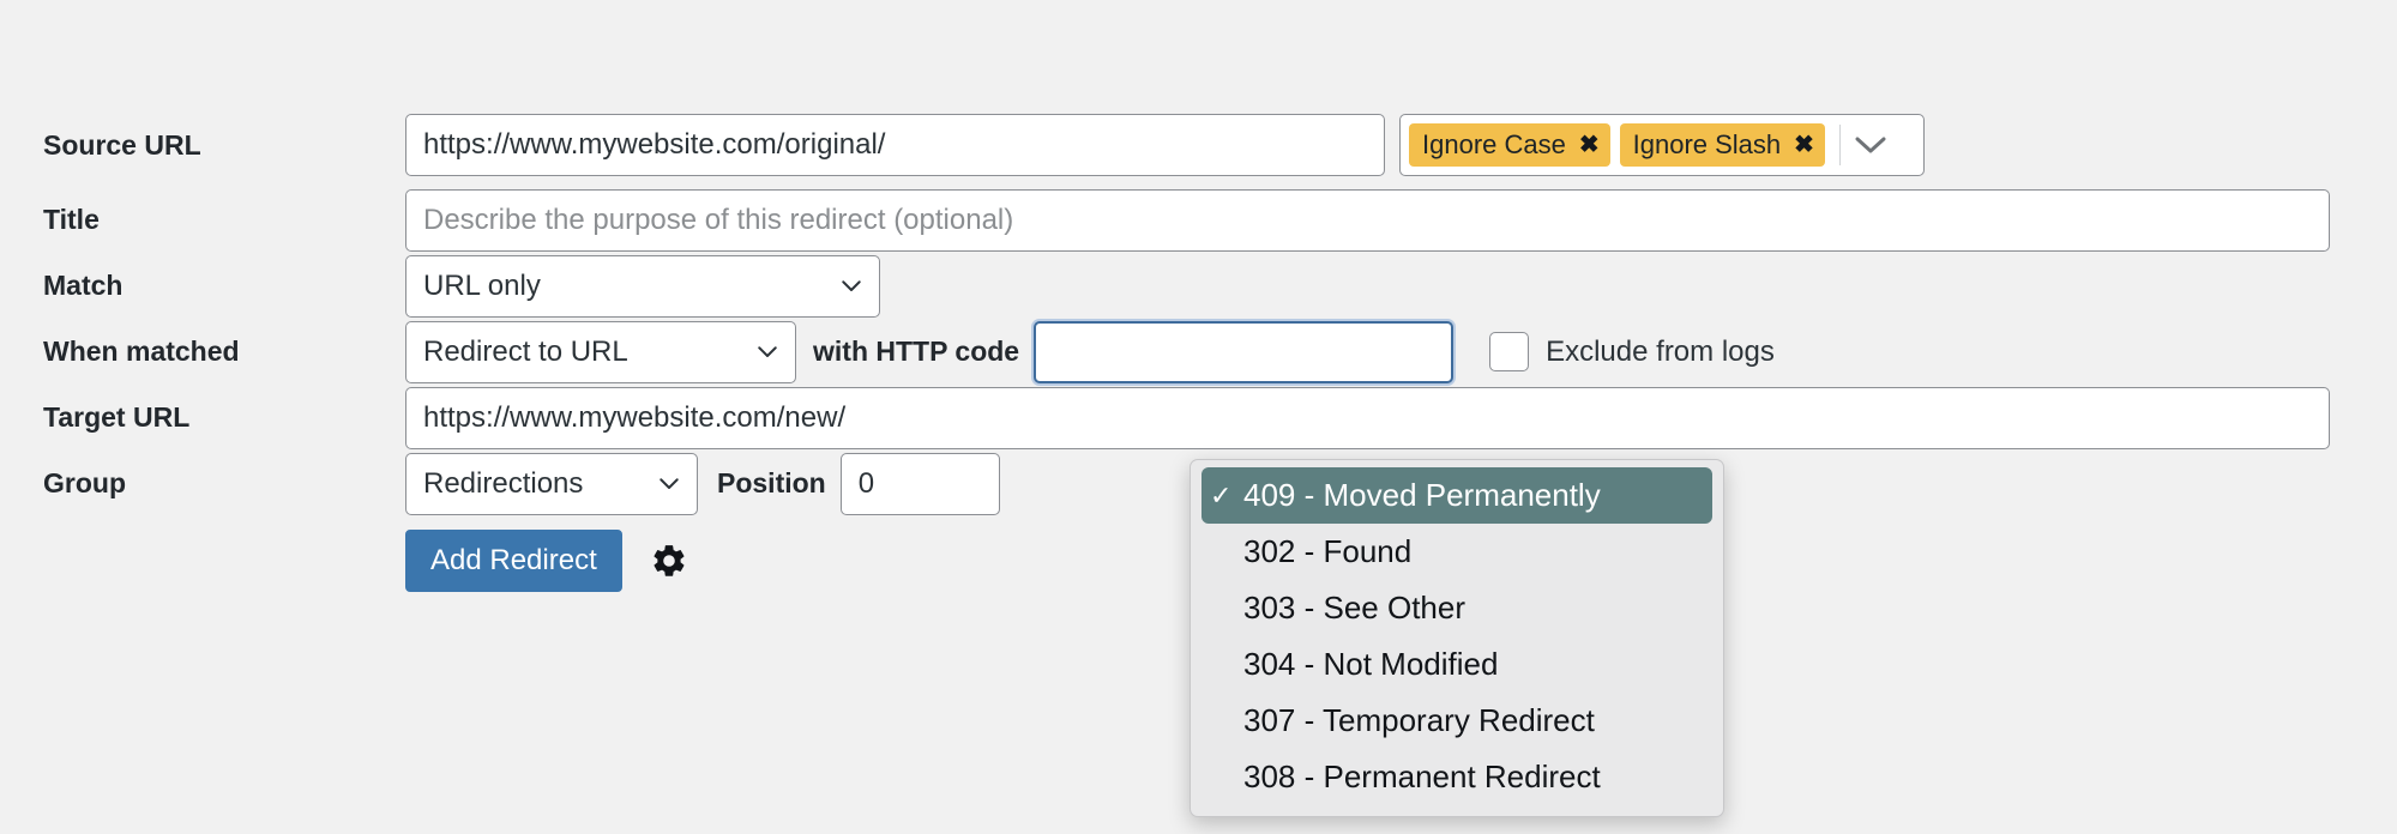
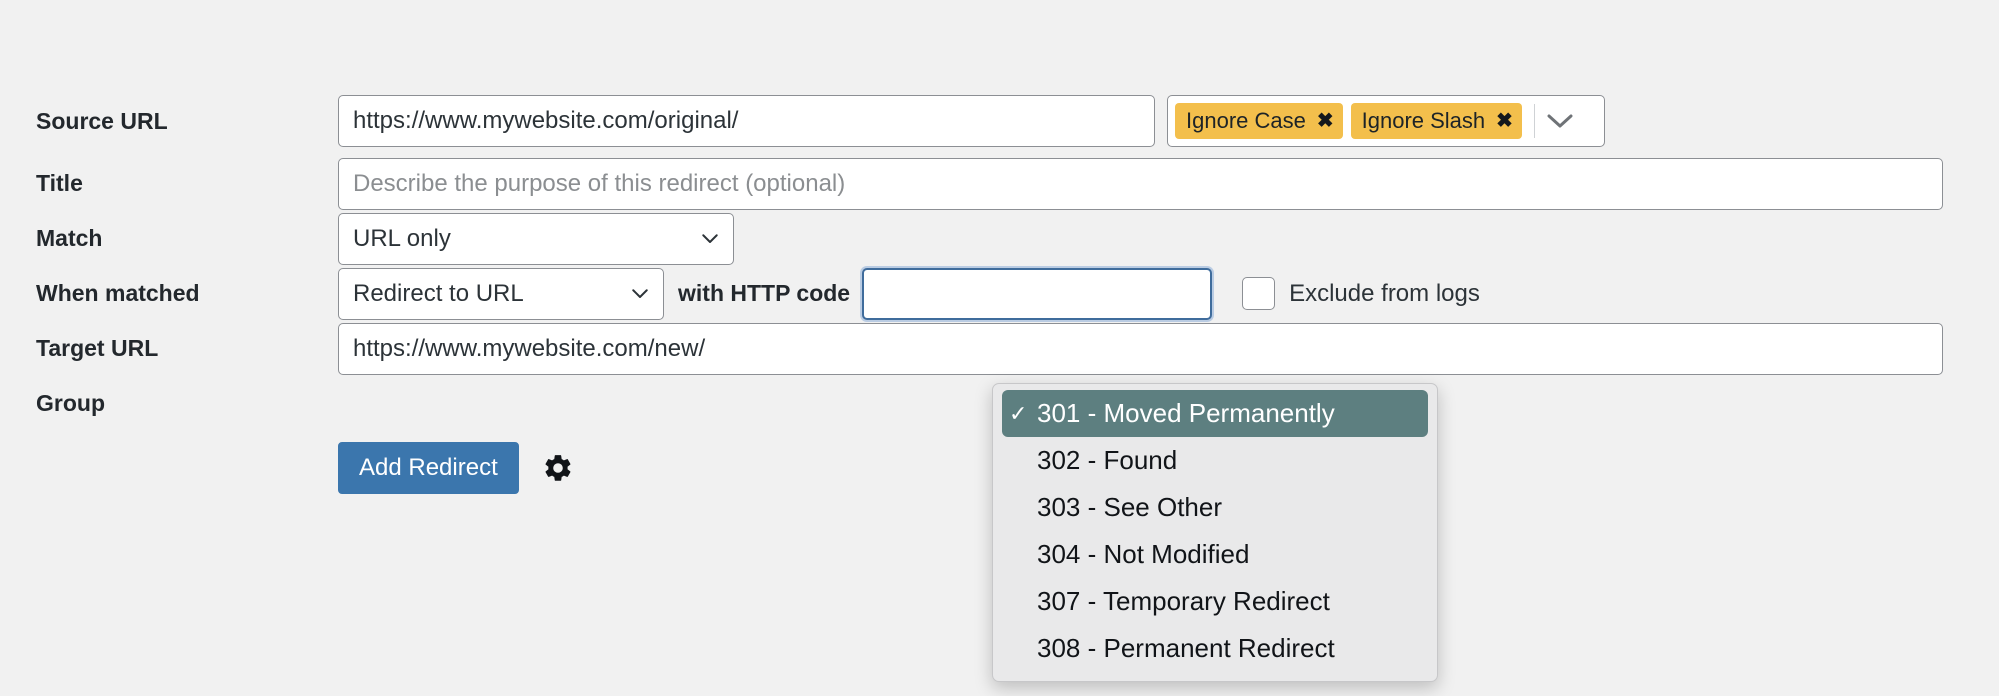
  Source URL
  https://www.mywebsite.com/original/
  Ignore Case
  ✖
  Ignore Slash
  ✖
  Title
  Describe the purpose of this redirect (optional)
  Match
  URL only
  When matched
  Redirect to URL
  with HTTP code
  Exclude from logs
  Target URL
  https://www.mywebsite.com/new/
  Group
- Redirections
- Position
- 0
  Add Redirect
  ✓
- 409 - Moved Permanently
+ 301 - Moved Permanently
  302 - Found
  303 - See Other
  304 - Not Modified
  307 - Temporary Redirect
  308 - Permanent Redirect
